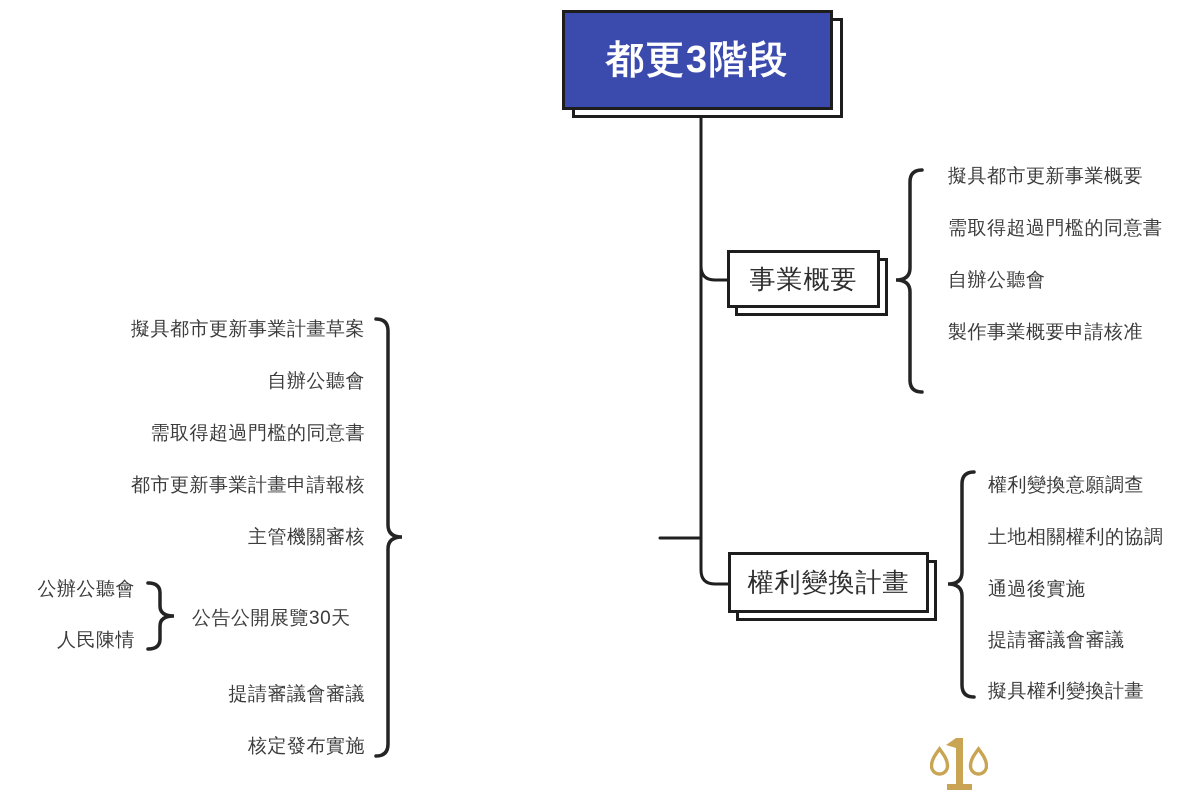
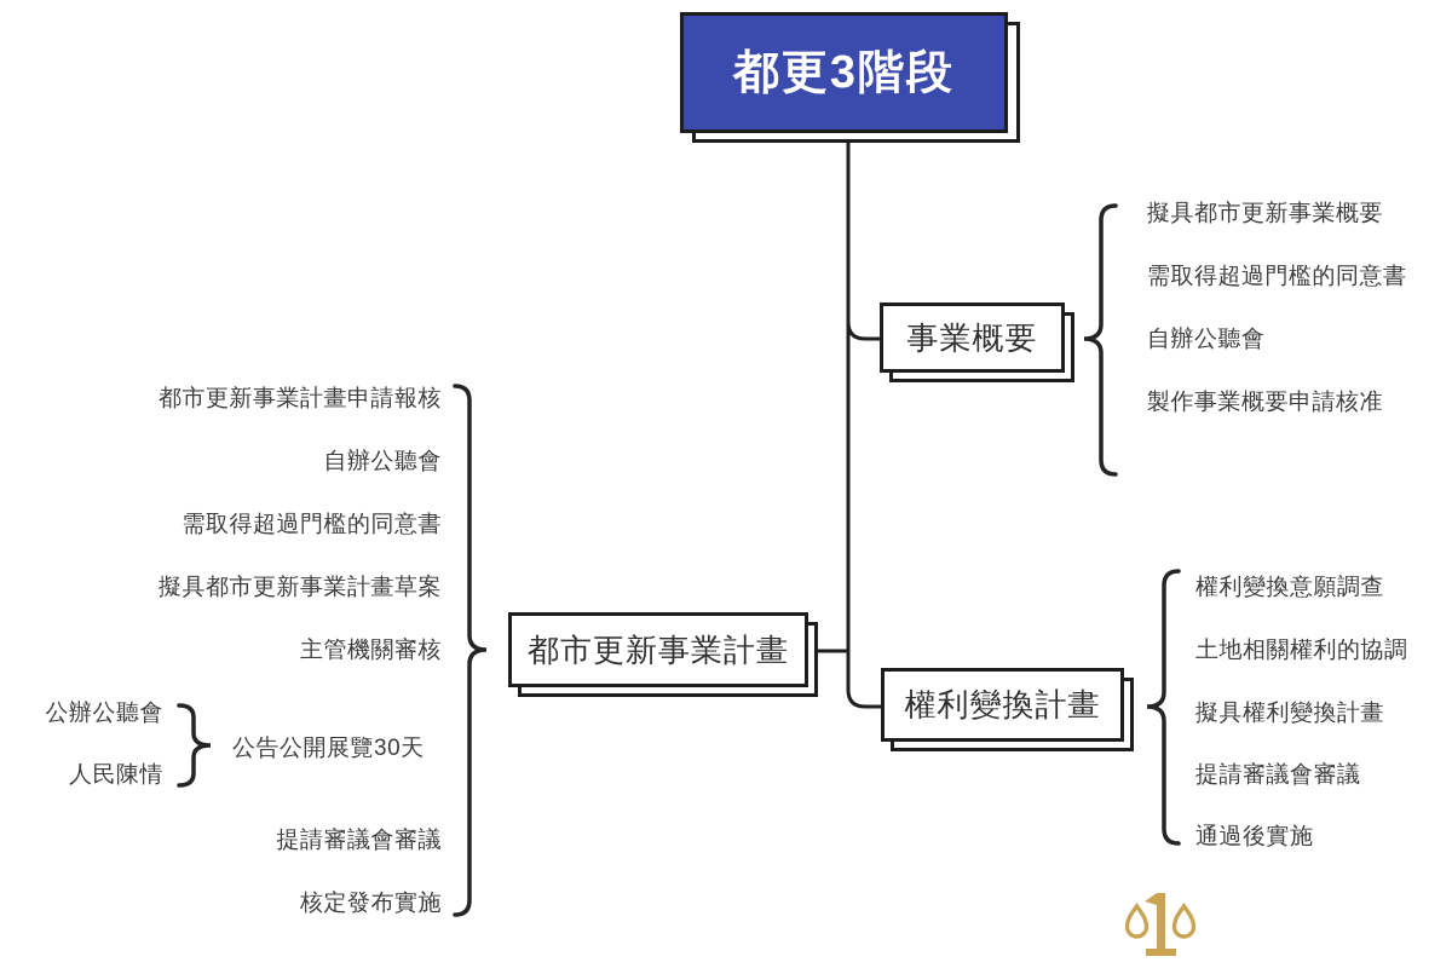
  都更3階段
  事業概要
+ 都市更新事業計畫
  權利變換計畫
  擬具都市更新事業概要
  需取得超過門檻的同意書
  自辦公聽會
  製作事業概要申請核准
- 擬具都市更新事業計畫草案
+ 都市更新事業計畫申請報核
  自辦公聽會
  需取得超過門檻的同意書
- 都市更新事業計畫申請報核
+ 擬具都市更新事業計畫草案
  主管機關審核
  提請審議會審議
  核定發布實施
  公辦公聽會
  人民陳情
  公告公開展覽30天
  權利變換意願調查
  土地相關權利的協調
- 通過後實施
+ 擬具權利變換計畫
  提請審議會審議
- 擬具權利變換計畫
+ 通過後實施
